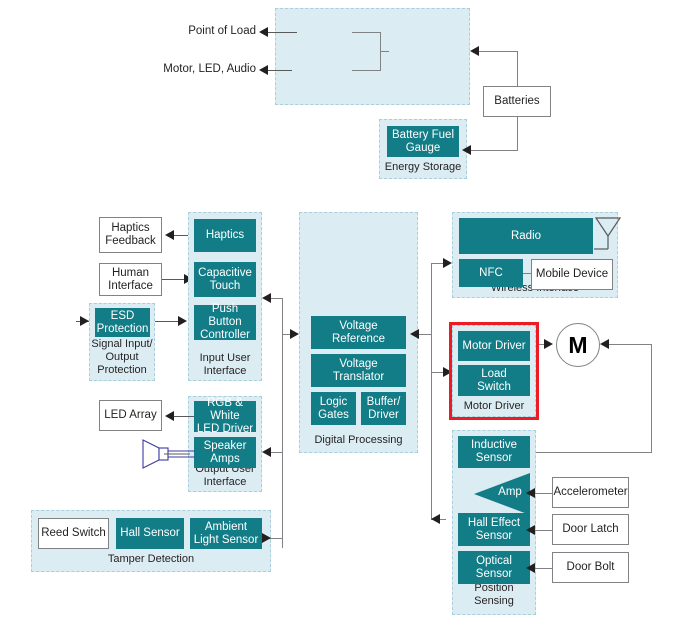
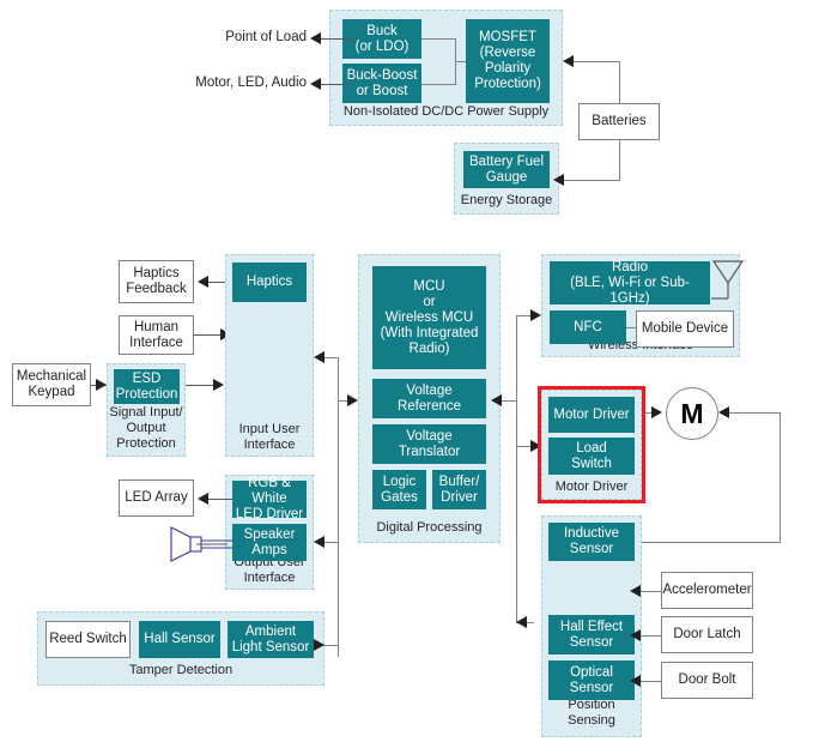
+ Non-Isolated DC/DC Power Supply
+ Buck
+ (or LDO)
+ Buck-Boost
+ or Boost
+ MOSFET
+ (Reverse
+ Polarity
+ Protection)
  Point of Load
  Motor, LED, Audio
  Batteries
  Energy Storage
  Battery Fuel
  Gauge
  Haptics
  Feedback
  Human
  Interface
+ Mechanical
+ Keypad
  Signal Input/
  Output
  Protection
  ESD
  Protection
  Input User
  Interface
  Haptics
- Capacitive
- Touch
- Push Button
- Controller
  Output User
  Interface
  RGB & White
  LED Driver
  Speaker
  Amps
  LED Array
  Tamper Detection
  Reed Switch
  Hall Sensor
  Ambient
  Light Sensor
  Digital Processing
+ MCU
+ or
+ Wireless MCU
+ (With Integrated
+ Radio)
  Voltage
  Reference
  Voltage
  Translator
  Logic
  Gates
  Buffer/
  Driver
  Radio
+ (BLE, Wi-Fi or Sub-1GHz)
  NFC
  Mobile Device
  Motor Driver
  Motor Driver
  Load
  Switch
  M
  Position
  Sensing
  Inductive
  Sensor
- Amp
  Hall Effect
  Sensor
  Optical
  Sensor
  Accelerometer
  Door Latch
  Door Bolt
